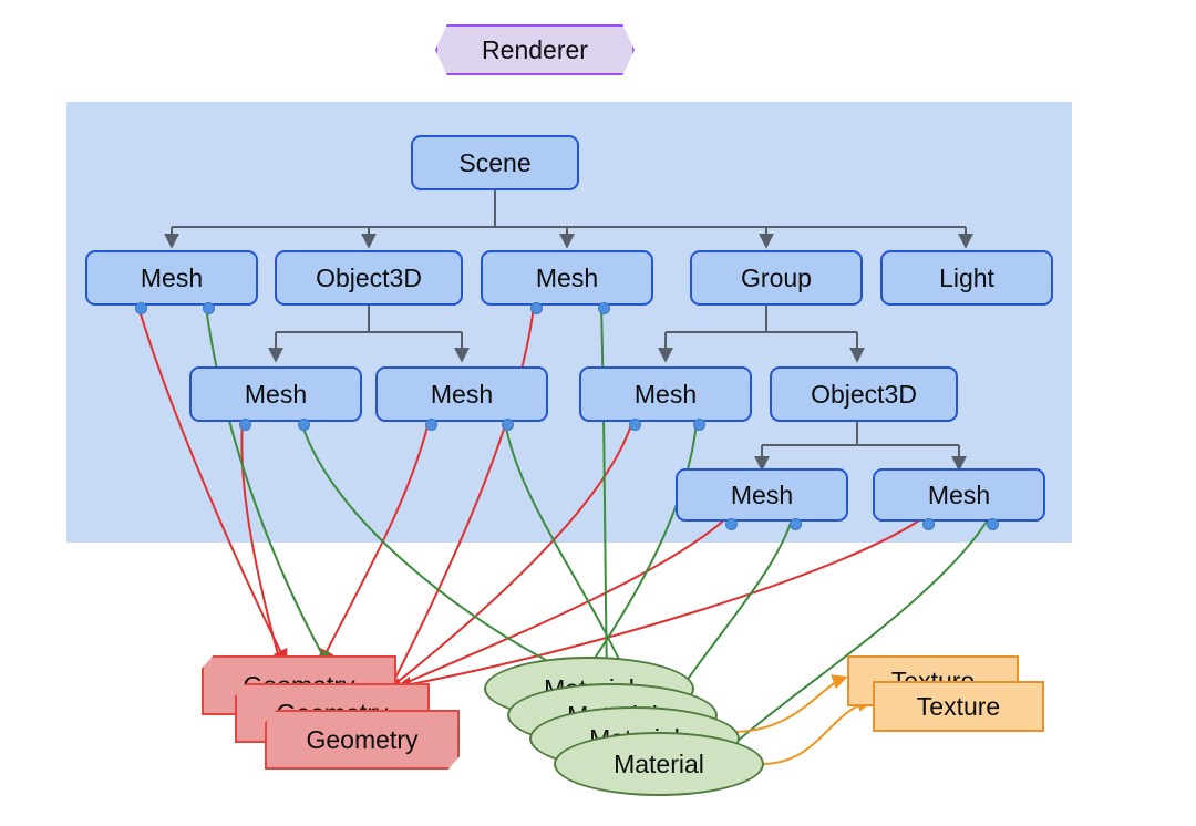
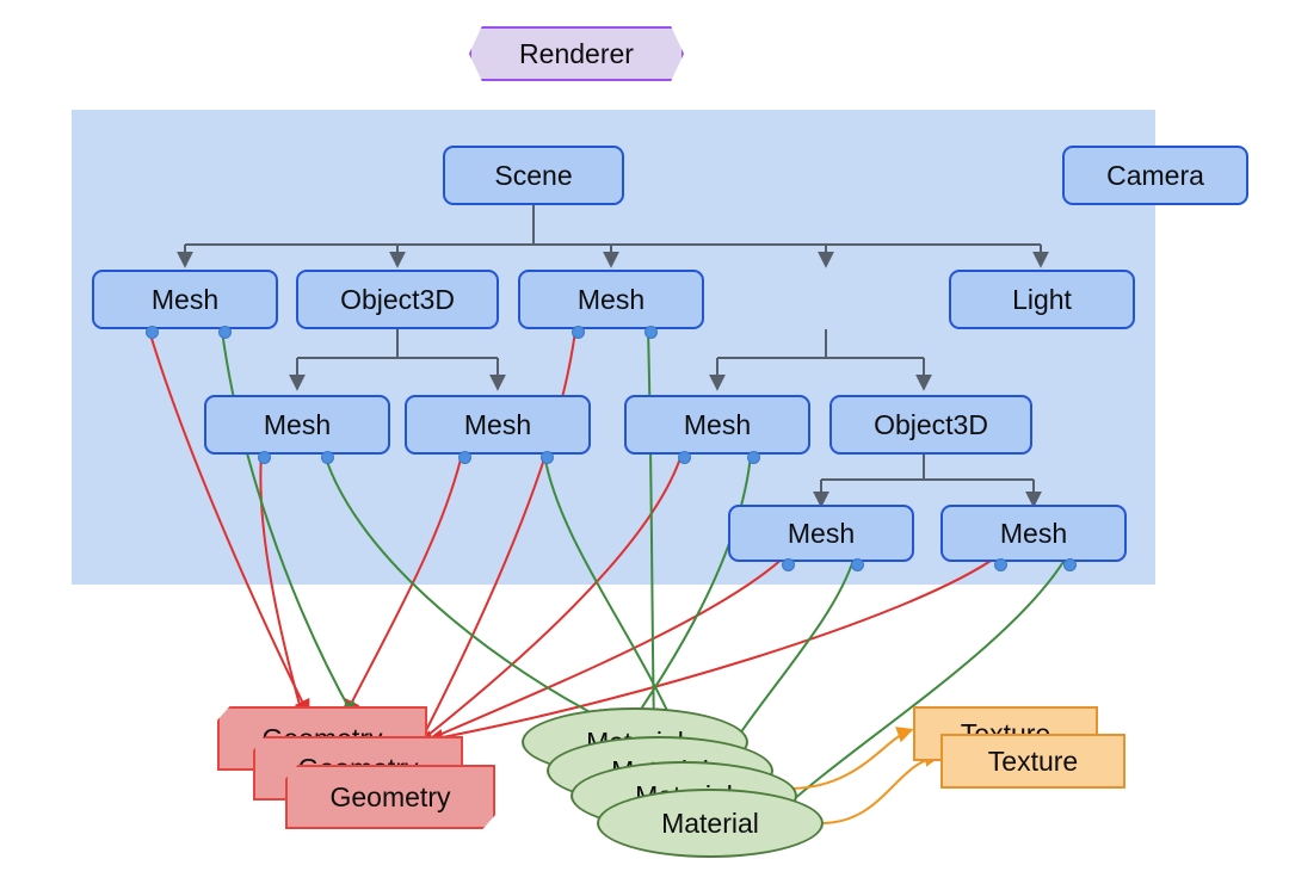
  Renderer
  Scene
+ Camera
  Mesh
  Object3D
  Mesh
- Group
  Light
  Mesh
  Mesh
  Mesh
  Object3D
  Mesh
  Mesh
  Geometry
  Material
  Texture
